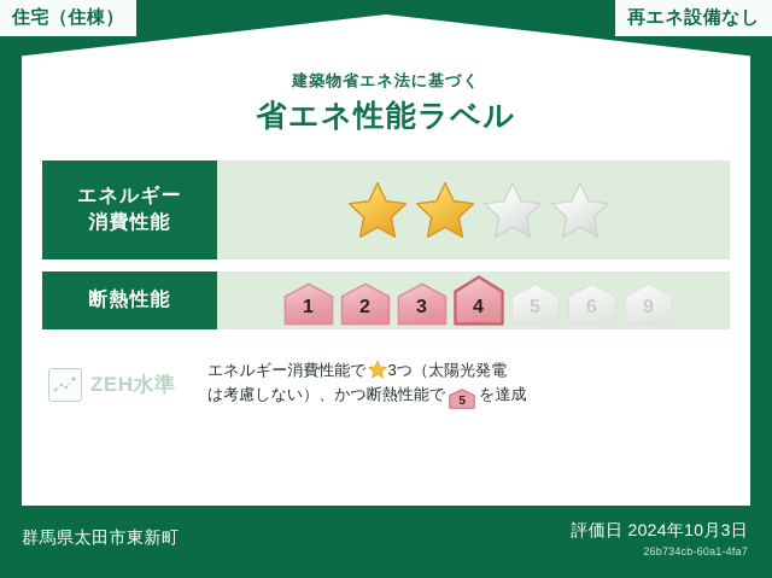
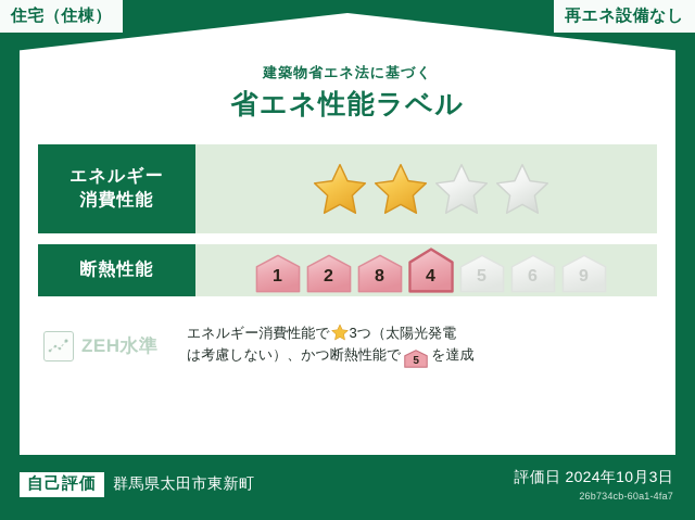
  住宅（住棟）
  再エネ設備なし
  建築物省エネ法に基づく
  省エネ性能ラベル
  エネルギー
  消費性能
  断熱性能
  1
  2
- 3
+ 8
  4
  5
  6
  9
  ZEH水準
  エネルギー消費性能で 3つ（太陽光発電
  は考慮しない）、かつ断熱性能で
  5
  を達成
+ 自己評価
  群馬県太田市東新町
  評価日 2024年10月3日
  26b734cb-60a1-4fa7
